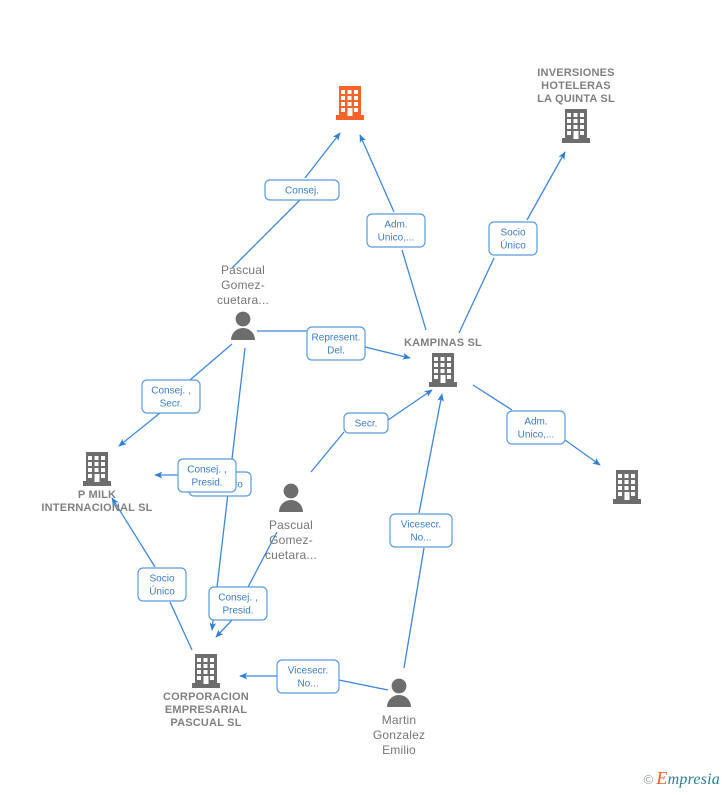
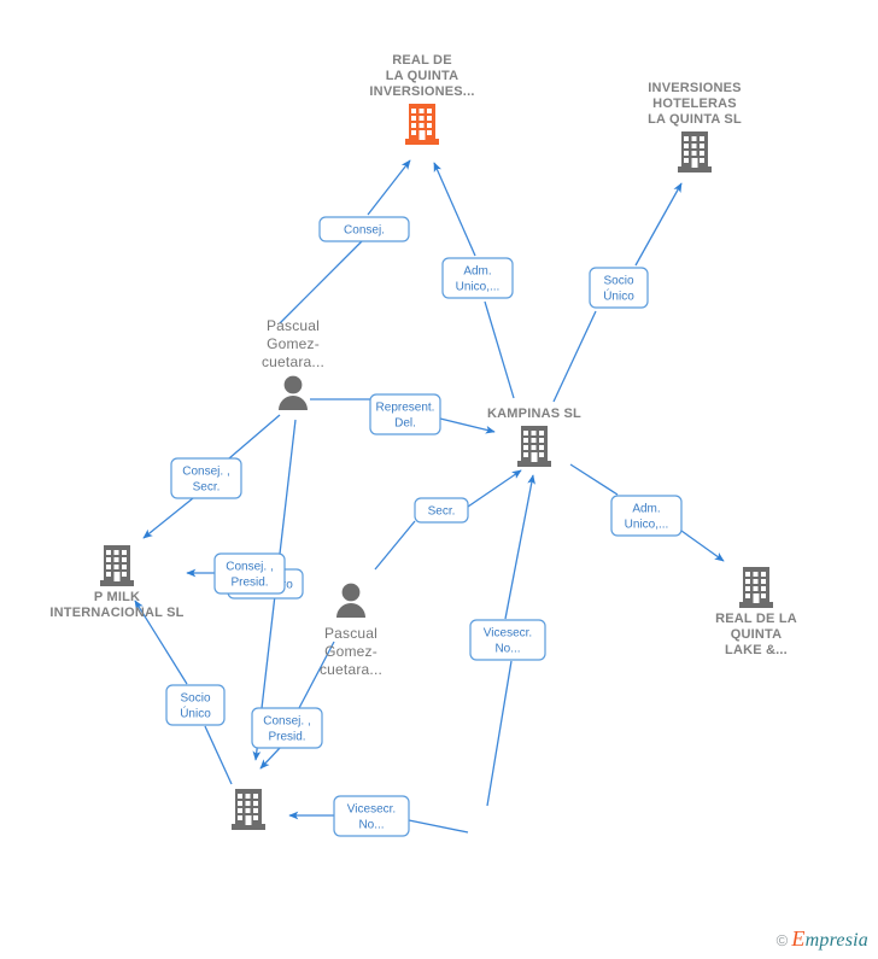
+ REAL DE
+ LA QUINTA
+ INVERSIONES...
  INVERSIONES
  HOTELERAS
  LA QUINTA SL
  Pascual
  Gomez-
  cuetara...
  KAMPINAS SL
  P MILK
  INTERNACIONAL SL
+ REAL DE LA
+ QUINTA
+ LAKE &...
  Pascual
  Gomez-
  cuetara...
- CORPORACION
- EMPRESARIAL
- PASCUAL SL
- Martin
- Gonzalez
- Emilio
  Consej.
  Adm.
  Unico,...
  Socio
  Único
  Represent.
  Del.
  Consej. ,
  Secr.
  Consej. ,
  Presid.
  Secr.
  Adm.
  Unico,...
  Vicesecr.
  No...
  Socio
  Único
  Consej. ,
  Presid.
  Vicesecr.
  No...
  © Empresia
